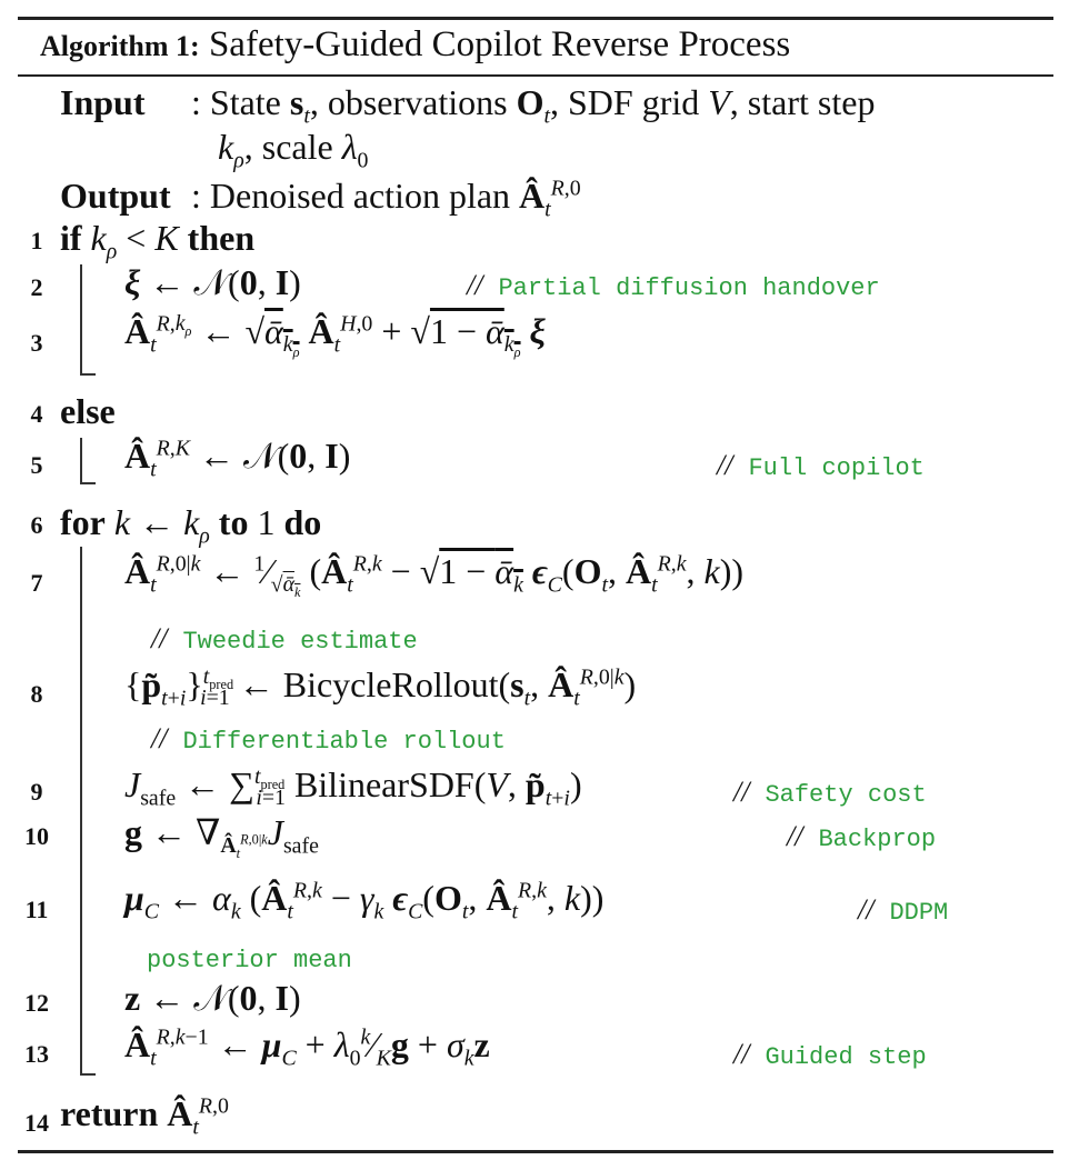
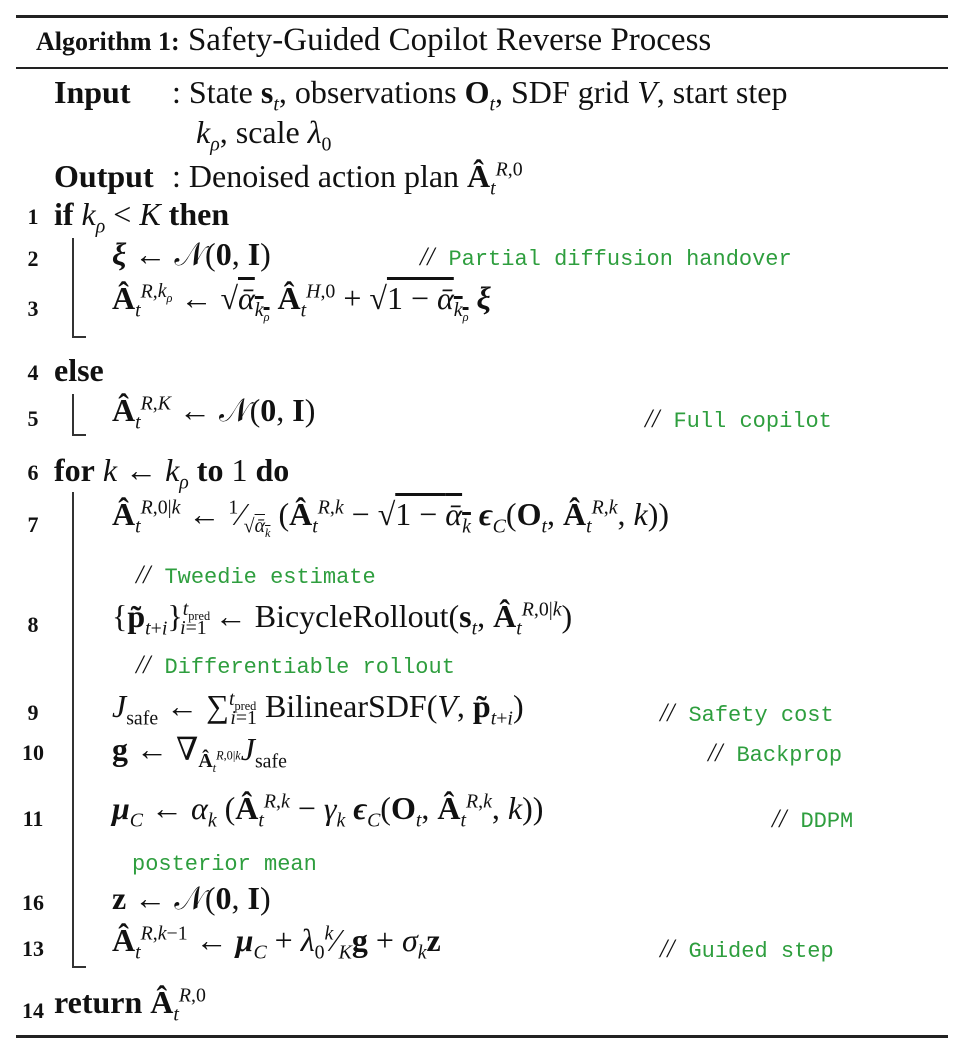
  Algorithm 1: Safety-Guided Copilot Reverse Process
  Input
  : State st, observations Ot, SDF grid V, start step
  kρ, scale λ0
  Output
  : Denoised action plan ÂtR,0
  1
  if kρ < K then
  2
  ξ ← 𝒩(0, I)
  // Partial diffusion handover
  3
  ÂtR,kρ ← √ᾱkρ ÂtH,0 + √1 − ᾱkρ ξ
  4
  else
  5
  ÂtR,K ← 𝒩(0, I)
  // Full copilot
  6
  for k ← kρ to 1 do
  7
  ÂtR,0|k ← 1⁄√ᾱk (ÂtR,k − √1 − ᾱk ϵC(Ot, ÂtR,k, k))
  // Tweedie estimate
  8
  {p̃t+i}tpredi=1 ← BicycleRollout(st, ÂtR,0|k)
  // Differentiable rollout
  9
  Jsafe ← ∑tpredi=1 BilinearSDF(V, p̃t+i)
  // Safety cost
  10
  g ← ∇ÂtR,0|kJsafe
  // Backprop
  11
  μC ← αk (ÂtR,k − γk ϵC(Ot, ÂtR,k, k))
  // DDPM
  posterior mean
- 12
+ 16
  z ← 𝒩(0, I)
  13
  ÂtR,k−1 ← μC + λ0k⁄Kg + σkz
  // Guided step
  14
  return ÂtR,0
